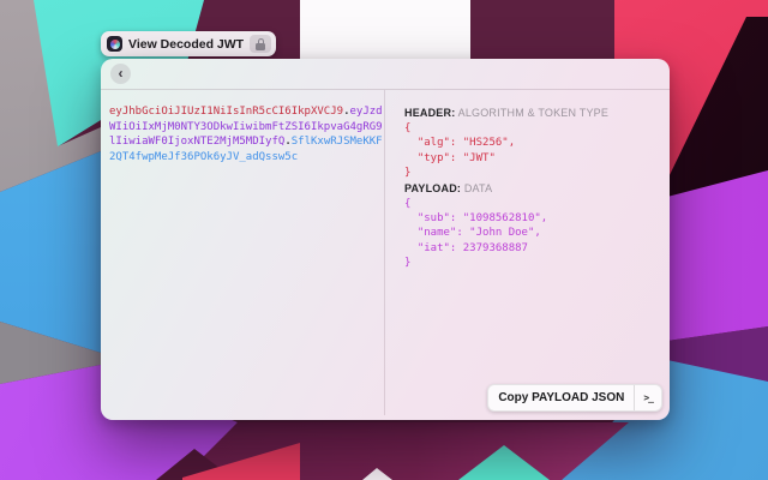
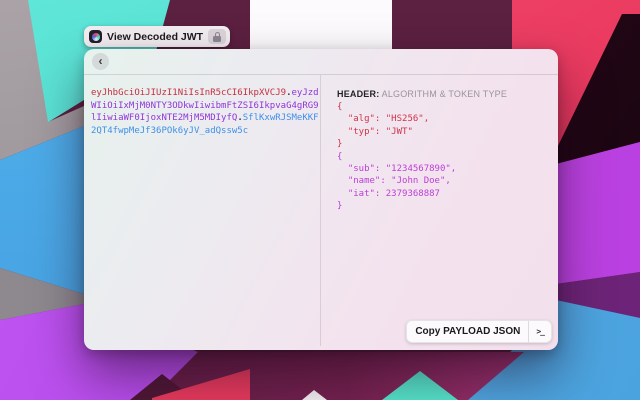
  View Decoded JWT
  ‹
  eyJhbGciOiJIUzI1NiIsInR5cCI6IkpXVCJ9.eyJzdWIiOiIxMjM0NTY3ODkwIiwibmFtZSI6IkpvaG4gRG9lIiwiaWF0IjoxNTE2MjM5MDIyfQ.SflKxwRJSMeKKF2QT4fwpMeJf36POk6yJV_adQssw5c
  HEADER: ALGORITHM & TOKEN TYPE
  {
  "alg": "HS256",
  "typ": "JWT"
  }
- PAYLOAD: DATA
  {
- "sub": "1098562810",
+ "sub": "1234567890",
  "name": "John Doe",
  "iat": 2379368887
  }
  Copy PAYLOAD JSON
  >_
